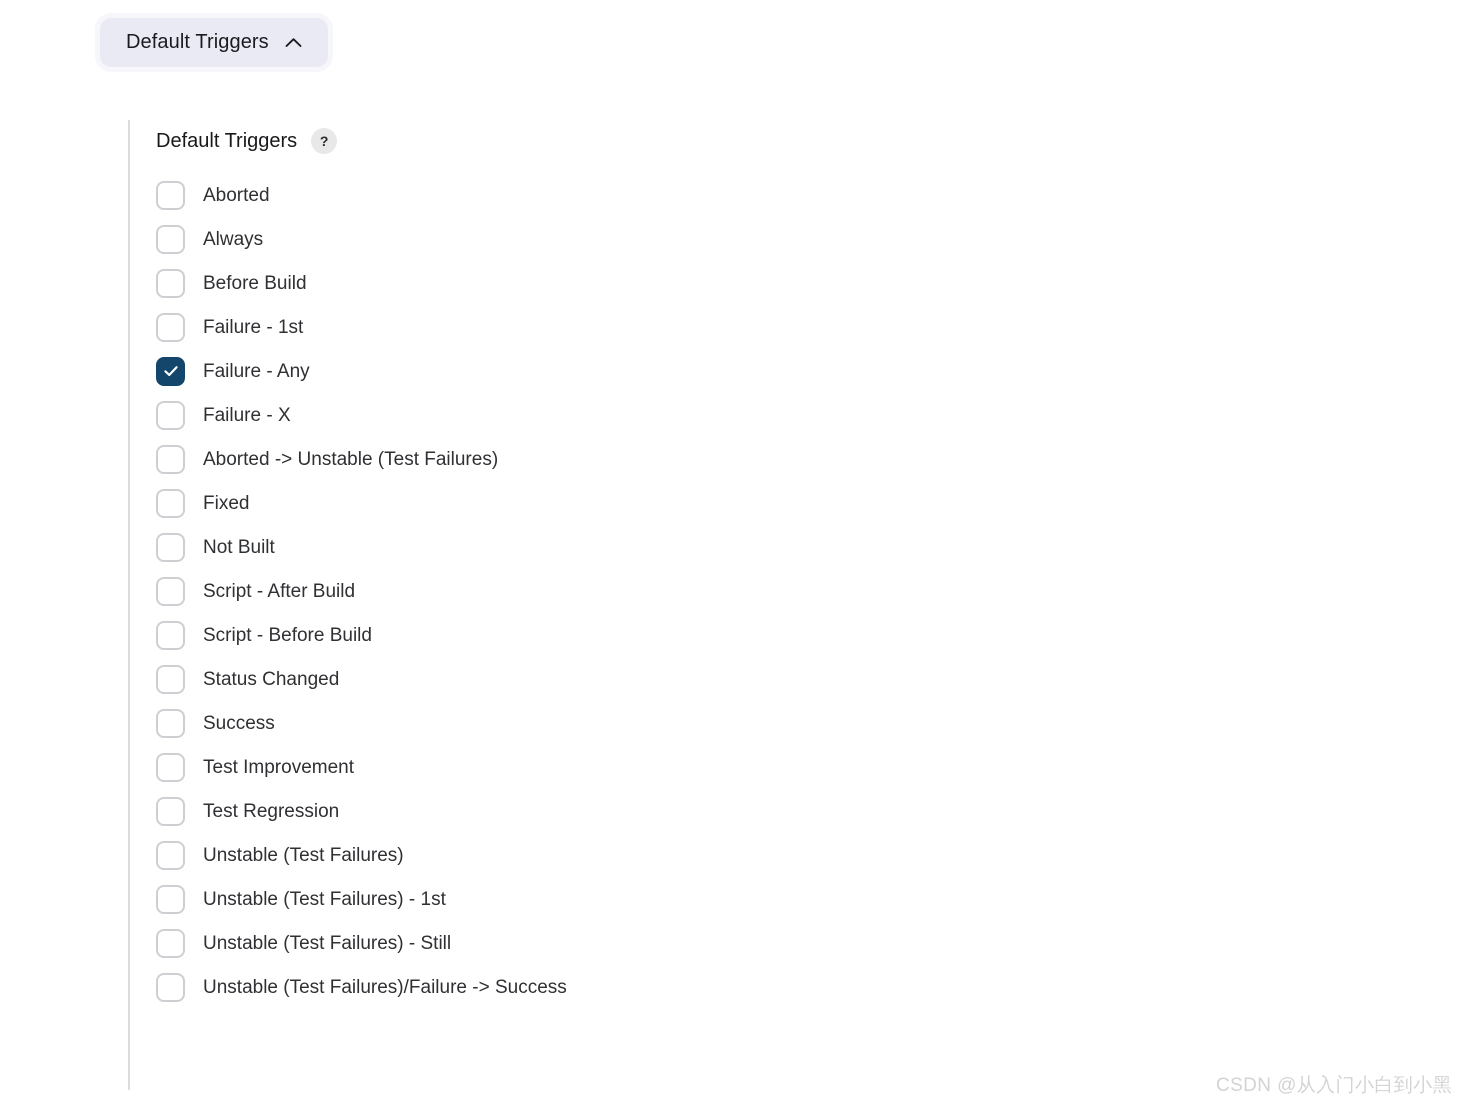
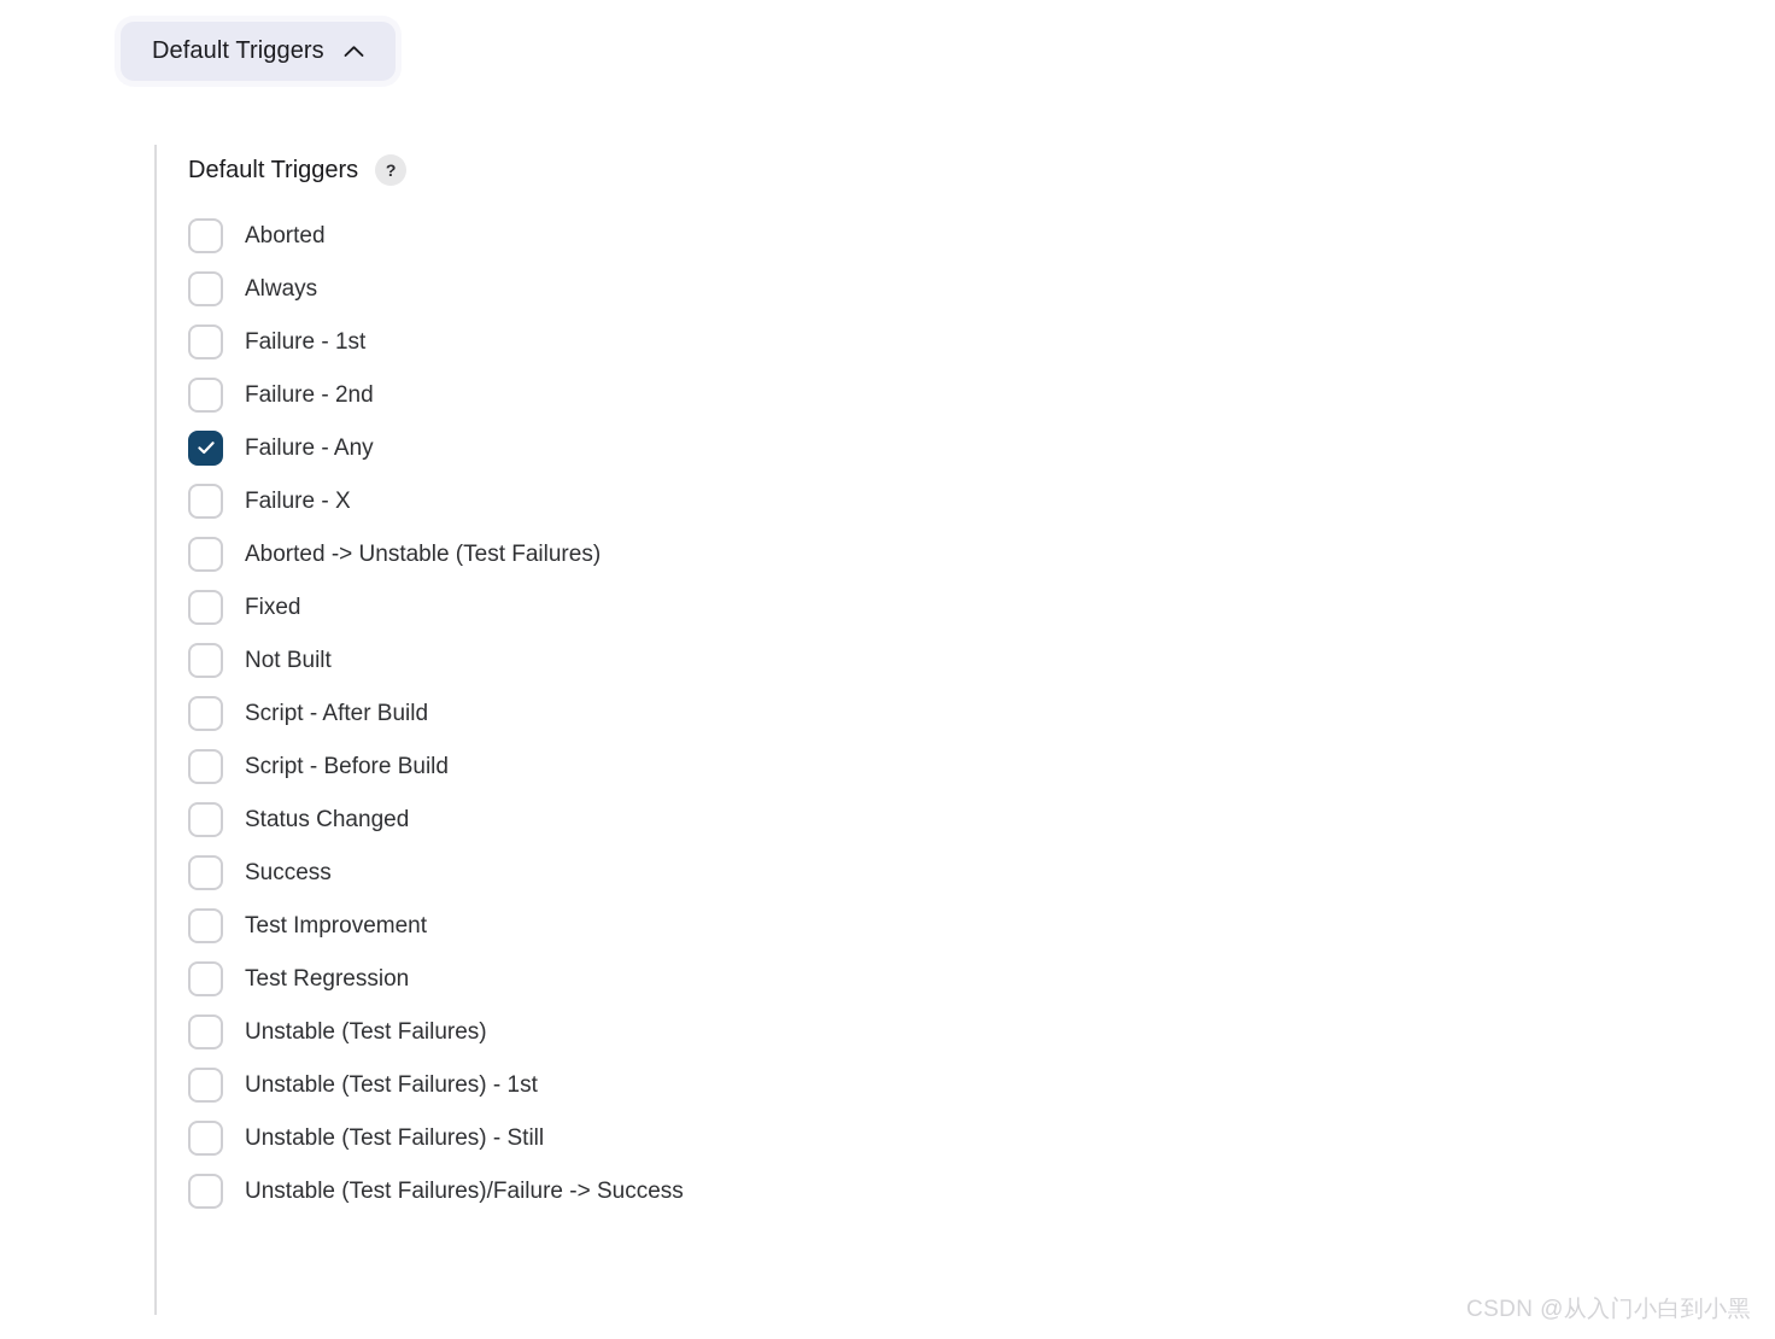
  Default Triggers
  Default Triggers
  ?
  Aborted
  Always
- Before Build
  Failure - 1st
+ Failure - 2nd
  Failure - Any
  Failure - X
  Aborted -> Unstable (Test Failures)
  Fixed
  Not Built
  Script - After Build
  Script - Before Build
  Status Changed
  Success
  Test Improvement
  Test Regression
  Unstable (Test Failures)
  Unstable (Test Failures) - 1st
  Unstable (Test Failures) - Still
  Unstable (Test Failures)/Failure -> Success
  CSDN @从入门小白到小黑
